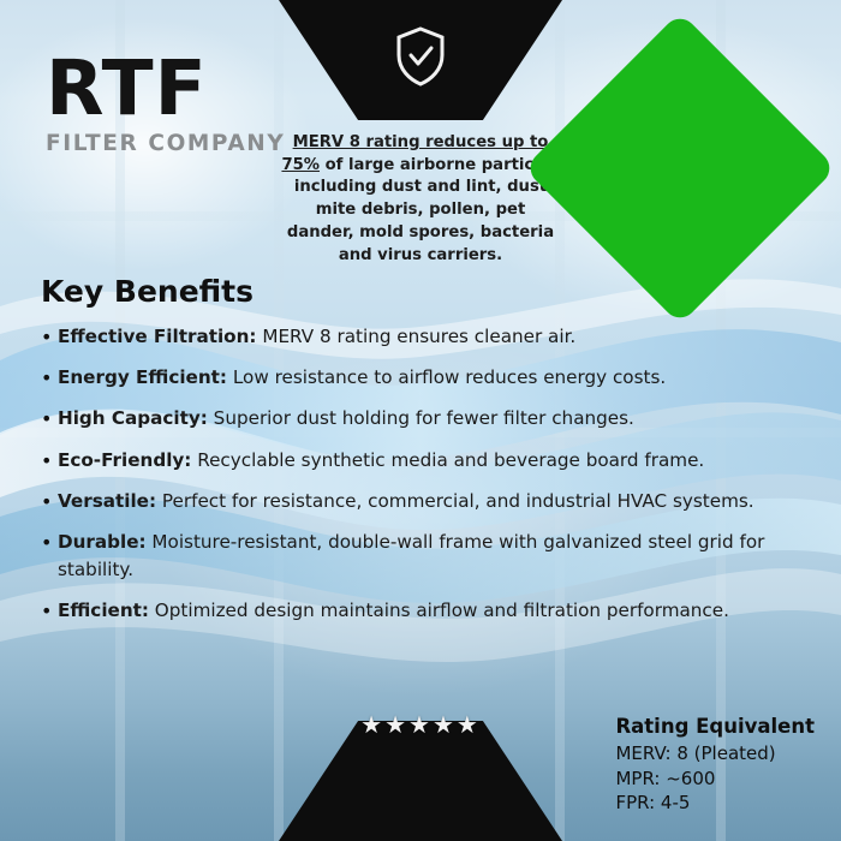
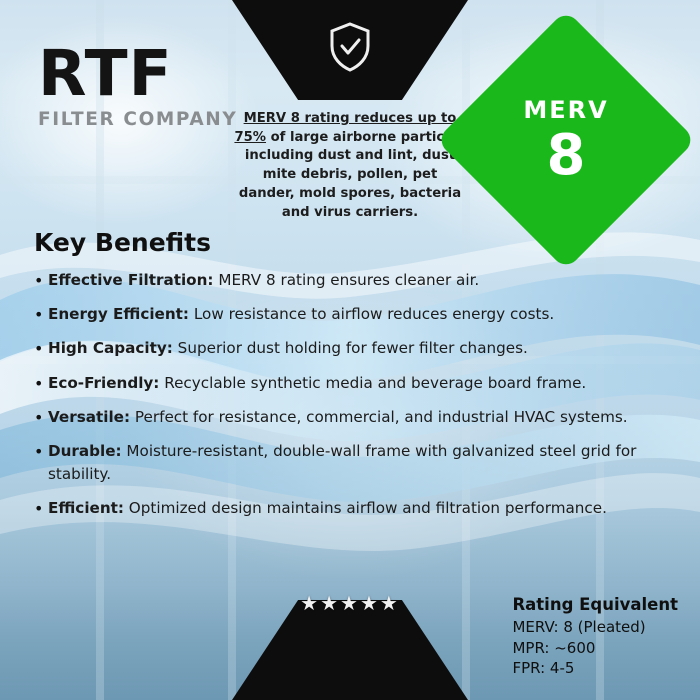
  RTF
  FILTER COMPANY
  MERV 8 rating reduces up to 75% of large airborne partic including dust and lint, dus mite debris, pollen, pet dander, mold spores, bacteria and virus carriers.
+ MERV
+ 8
  Key Benefits
  •
  Effective Filtration: MERV 8 rating ensures cleaner air.
  •
  Energy Efficient: Low resistance to airflow reduces energy costs.
  •
  High Capacity: Superior dust holding for fewer filter changes.
  •
  Eco-Friendly: Recyclable synthetic media and beverage board frame.
  •
  Versatile: Perfect for resistance, commercial, and industrial HVAC systems.
  •
  Durable: Moisture-resistant, double-wall frame with galvanized steel grid for stability.
  •
  Efficient: Optimized design maintains airflow and filtration performance.
  ★★★★★
  Rating Equivalent
  MERV: 8 (Pleated)
  MPR: ~600
  FPR: 4-5
